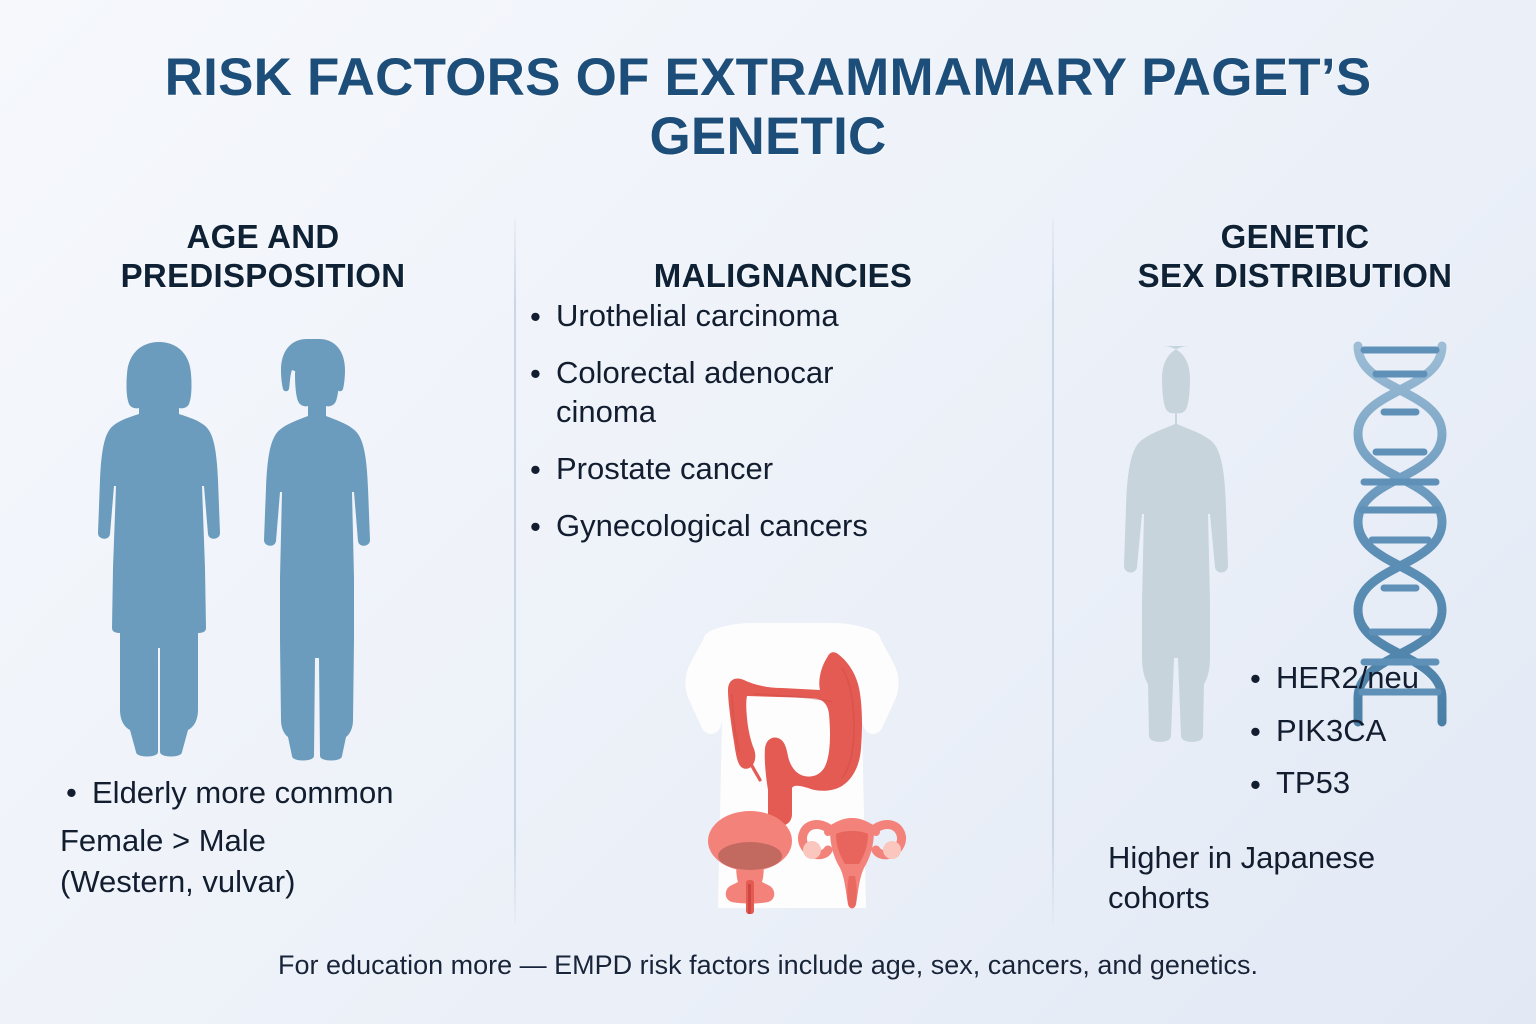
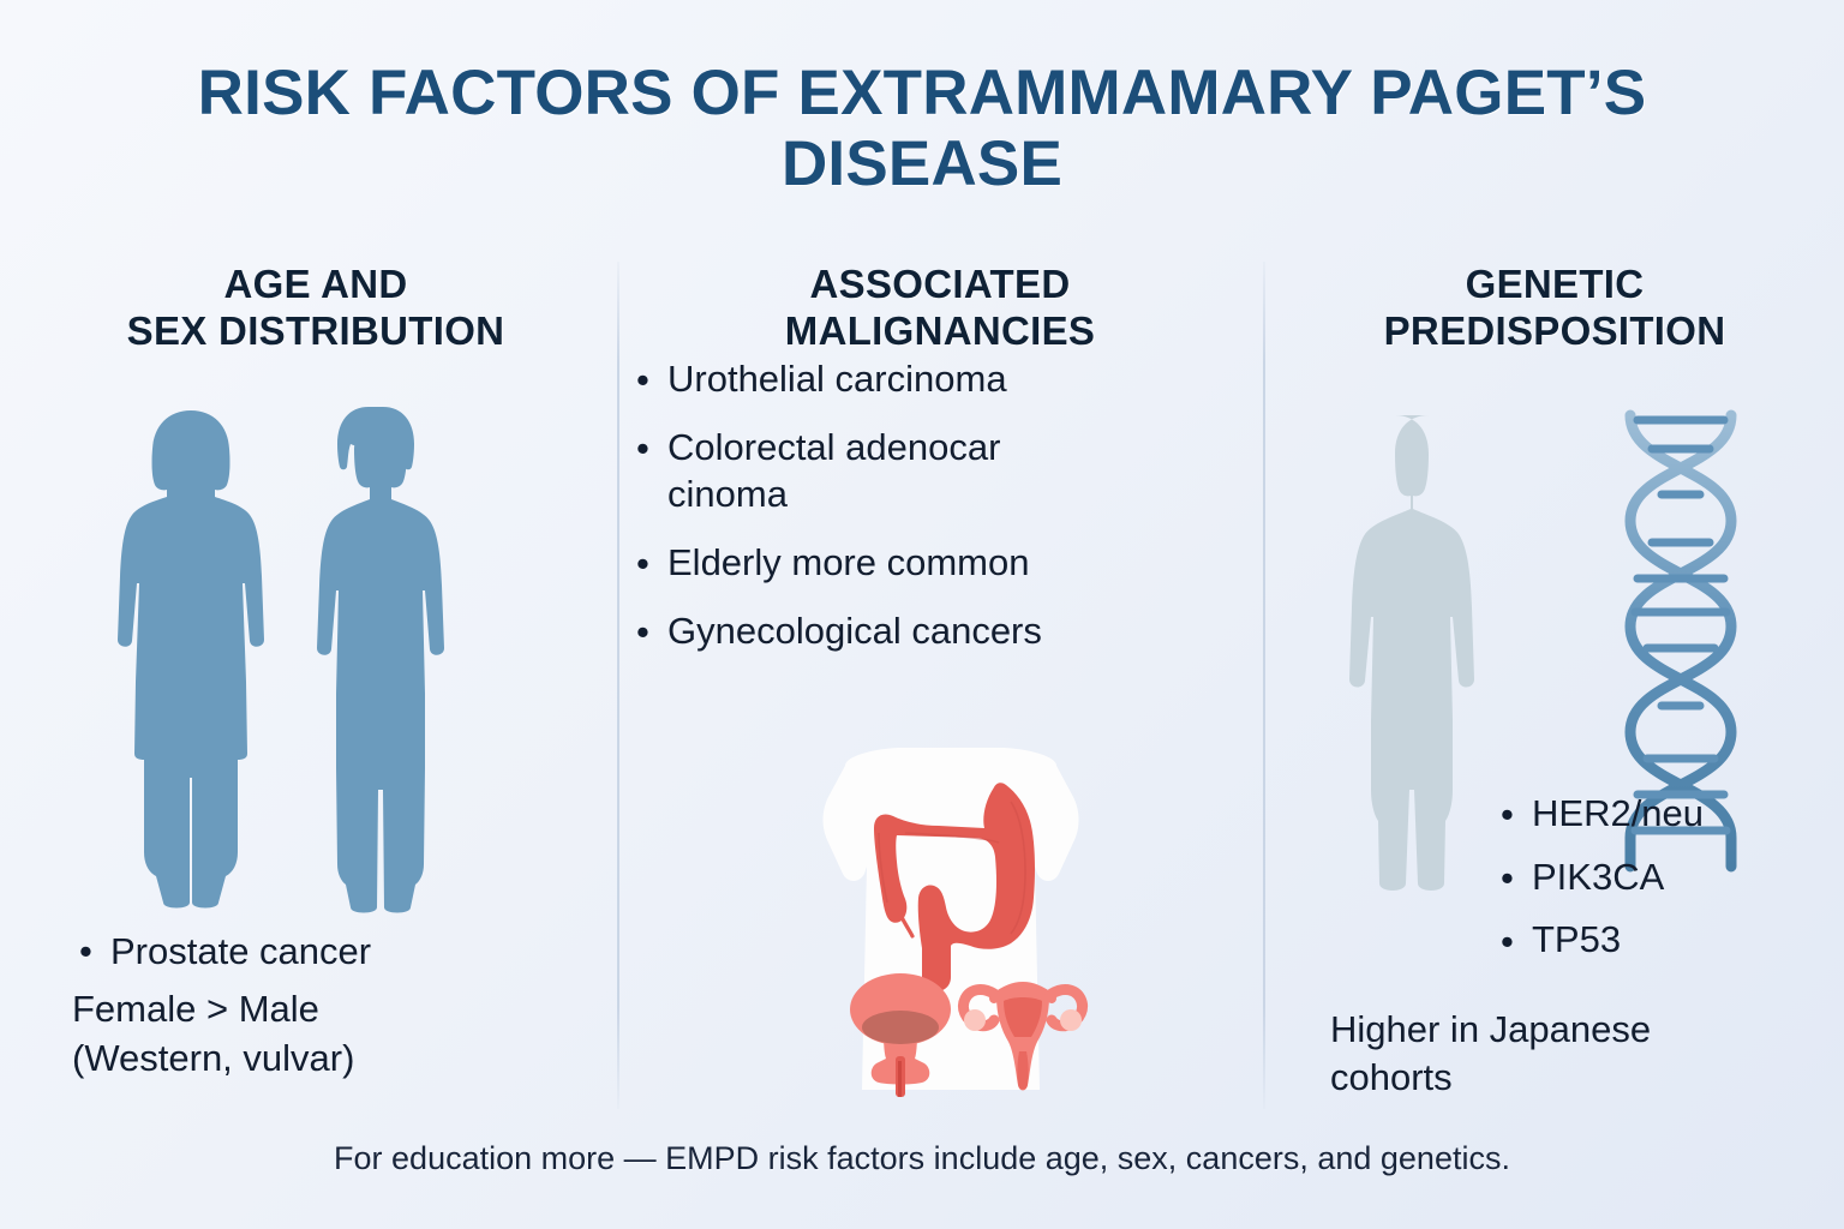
- RISK FACTORS OF EXTRAMMAMARY PAGET’S GENETIC
+ RISK FACTORS OF EXTRAMMAMARY PAGET’S DISEASE
  AGE AND
- PREDISPOSITION
+ SEX DISTRIBUTION
  •
- Elderly more common
+ Prostate cancer
  Female > Male
  (Western, vulvar)
+ ASSOCIATED
  MALIGNANCIES
  •
  Urothelial carcinoma
  •
  Colorectal adenocar cinoma
  •
- Prostate cancer
+ Elderly more common
  •
  Gynecological cancers
  GENETIC
- SEX DISTRIBUTION
+ PREDISPOSITION
  •
  HER2/neu
  •
  PIK3CA
  •
  TP53
  Higher in Japanese
  cohorts
  For education more — EMPD risk factors include age, sex, cancers, and genetics.
